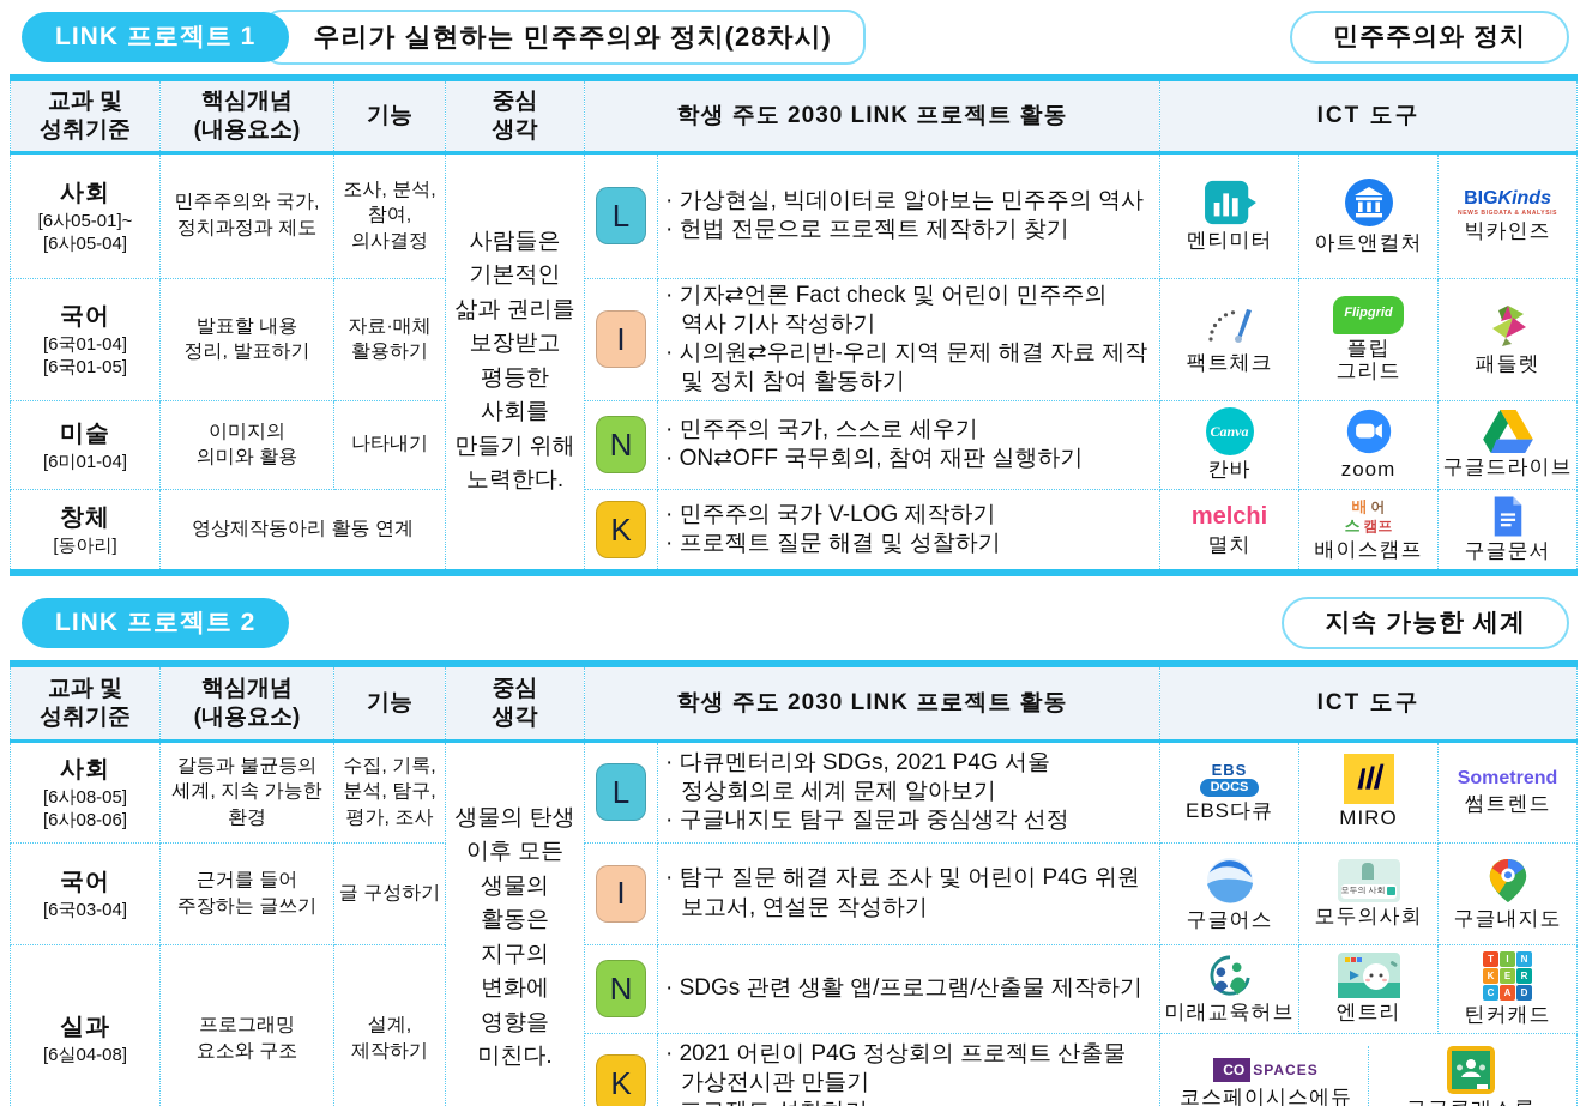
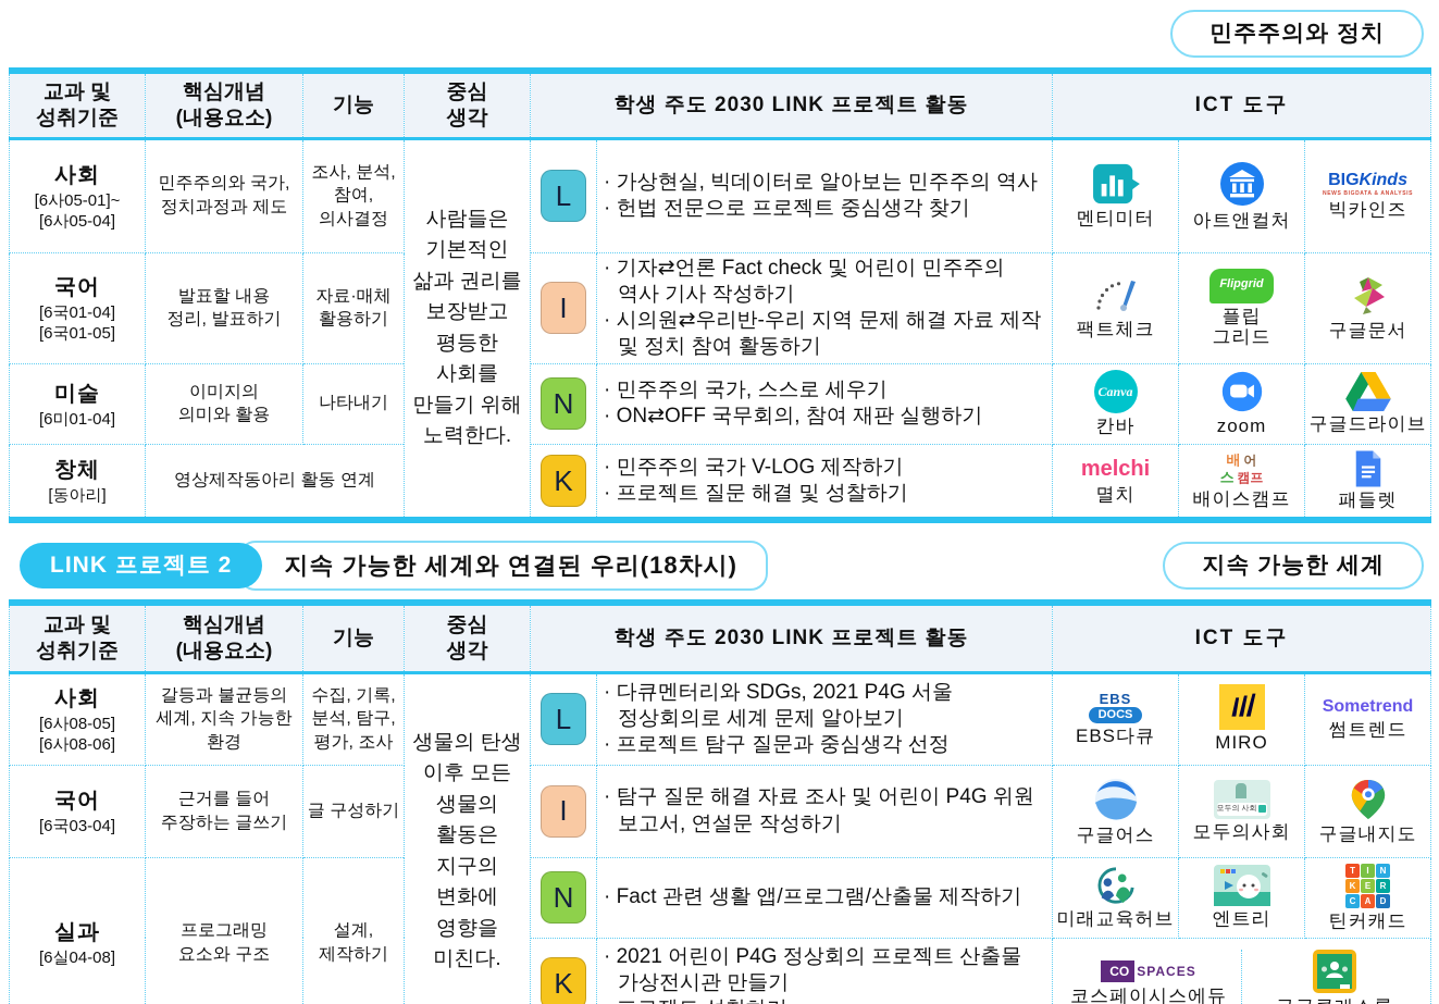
- LINK 프로젝트 1
- 우리가 실현하는 민주주의와 정치(28차시)
  민주주의와 정치
  교과 및 성취기준	핵심개념 (내용요소)	기능	중심 생각	학생 주도 2030 LINK 프로젝트 활동	ICT 도구
- 사회 [6사05-01]~ [6사05-04]	민주주의와 국가, 정치과정과 제도	조사, 분석, 참여, 의사결정	사람들은 기본적인 삶과 권리를 보장받고 평등한 사회를 만들기 위해 노력한다.	L	· 가상현실, 빅데이터로 알아보는 민주주의 역사 · 헌법 전문으로 프로젝트 제작하기 찾기	멘티미터	아트앤컬처	BIGKinds 빅카인즈
+ 사회 [6사05-01]~ [6사05-04]	민주주의와 국가, 정치과정과 제도	조사, 분석, 참여, 의사결정	사람들은 기본적인 삶과 권리를 보장받고 평등한 사회를 만들기 위해 노력한다.	L	· 가상현실, 빅데이터로 알아보는 민주주의 역사 · 헌법 전문으로 프로젝트 중심생각 찾기	멘티미터	아트앤컬처	BIGKinds 빅카인즈
- 국어 [6국01-04] [6국01-05]	발표할 내용 정리, 발표하기	자료·매체 활용하기	I	· 기자⇄언론 Fact check 및 어린이 민주주의 역사 기사 작성하기 · 시의원⇄우리반-우리 지역 문제 해결 자료 제작 및 정치 참여 활동하기	팩트체크	Flipgrid 플립 그리드	패들렛
+ 국어 [6국01-04] [6국01-05]	발표할 내용 정리, 발표하기	자료·매체 활용하기	I	· 기자⇄언론 Fact check 및 어린이 민주주의 역사 기사 작성하기 · 시의원⇄우리반-우리 지역 문제 해결 자료 제작 및 정치 참여 활동하기	팩트체크	Flipgrid 플립 그리드	구글문서
  미술 [6미01-04]	이미지의 의미와 활용	나타내기	N	· 민주주의 국가, 스스로 세우기 · ON⇄OFF 국무회의, 참여 재판 실행하기	Canva 칸바	zoom	구글드라이브
- 창체 [동아리]	영상제작동아리 활동 연계	K	· 민주주의 국가 V-LOG 제작하기 · 프로젝트 질문 해결 및 성찰하기	melchi 멸치	배 어 스 캠프 배이스캠프	구글문서
+ 창체 [동아리]	영상제작동아리 활동 연계	K	· 민주주의 국가 V-LOG 제작하기 · 프로젝트 질문 해결 및 성찰하기	melchi 멸치	배 어 스 캠프 배이스캠프	패들렛
  LINK 프로젝트 2
+ 지속 가능한 세계와 연결된 우리(18차시)
  지속 가능한 세계
  교과 및 성취기준	핵심개념 (내용요소)	기능	중심 생각	학생 주도 2030 LINK 프로젝트 활동	ICT 도구
- 사회 [6사08-05] [6사08-06]	갈등과 불균등의 세계, 지속 가능한 환경	수집, 기록, 분석, 탐구, 평가, 조사	생물의 탄생 이후 모든 생물의 활동은 지구의 변화에 영향을 미친다.	L	· 다큐멘터리와 SDGs, 2021 P4G 서울 정상회의로 세계 문제 알아보기 · 구글내지도 탐구 질문과 중심생각 선정	EBS DOCS EBS다큐	MIRO	Sometrend 썸트렌드
+ 사회 [6사08-05] [6사08-06]	갈등과 불균등의 세계, 지속 가능한 환경	수집, 기록, 분석, 탐구, 평가, 조사	생물의 탄생 이후 모든 생물의 활동은 지구의 변화에 영향을 미친다.	L	· 다큐멘터리와 SDGs, 2021 P4G 서울 정상회의로 세계 문제 알아보기 · 프로젝트 탐구 질문과 중심생각 선정	EBS DOCS EBS다큐	MIRO	Sometrend 썸트렌드
  국어 [6국03-04]	근거를 들어 주장하는 글쓰기	글 구성하기	I	· 탐구 질문 해결 자료 조사 및 어린이 P4G 위원 보고서, 연설문 작성하기	구글어스	모두의사회	구글내지도
- 실과 [6실04-08]	프로그래밍 요소와 구조	설계, 제작하기	N	· SDGs 관련 생활 앱/프로그램/산출물 제작하기	미래교육허브	엔트리	T I N K E R C A D 틴커캐드
+ 실과 [6실04-08]	프로그래밍 요소와 구조	설계, 제작하기	N	· Fact 관련 생활 앱/프로그램/산출물 제작하기	미래교육허브	엔트리	T I N K E R C A D 틴커캐드
  K	· 2021 어린이 P4G 정상회의 프로젝트 산출물 가상전시관 만들기	CO SPACES 코스페이시스에듀
